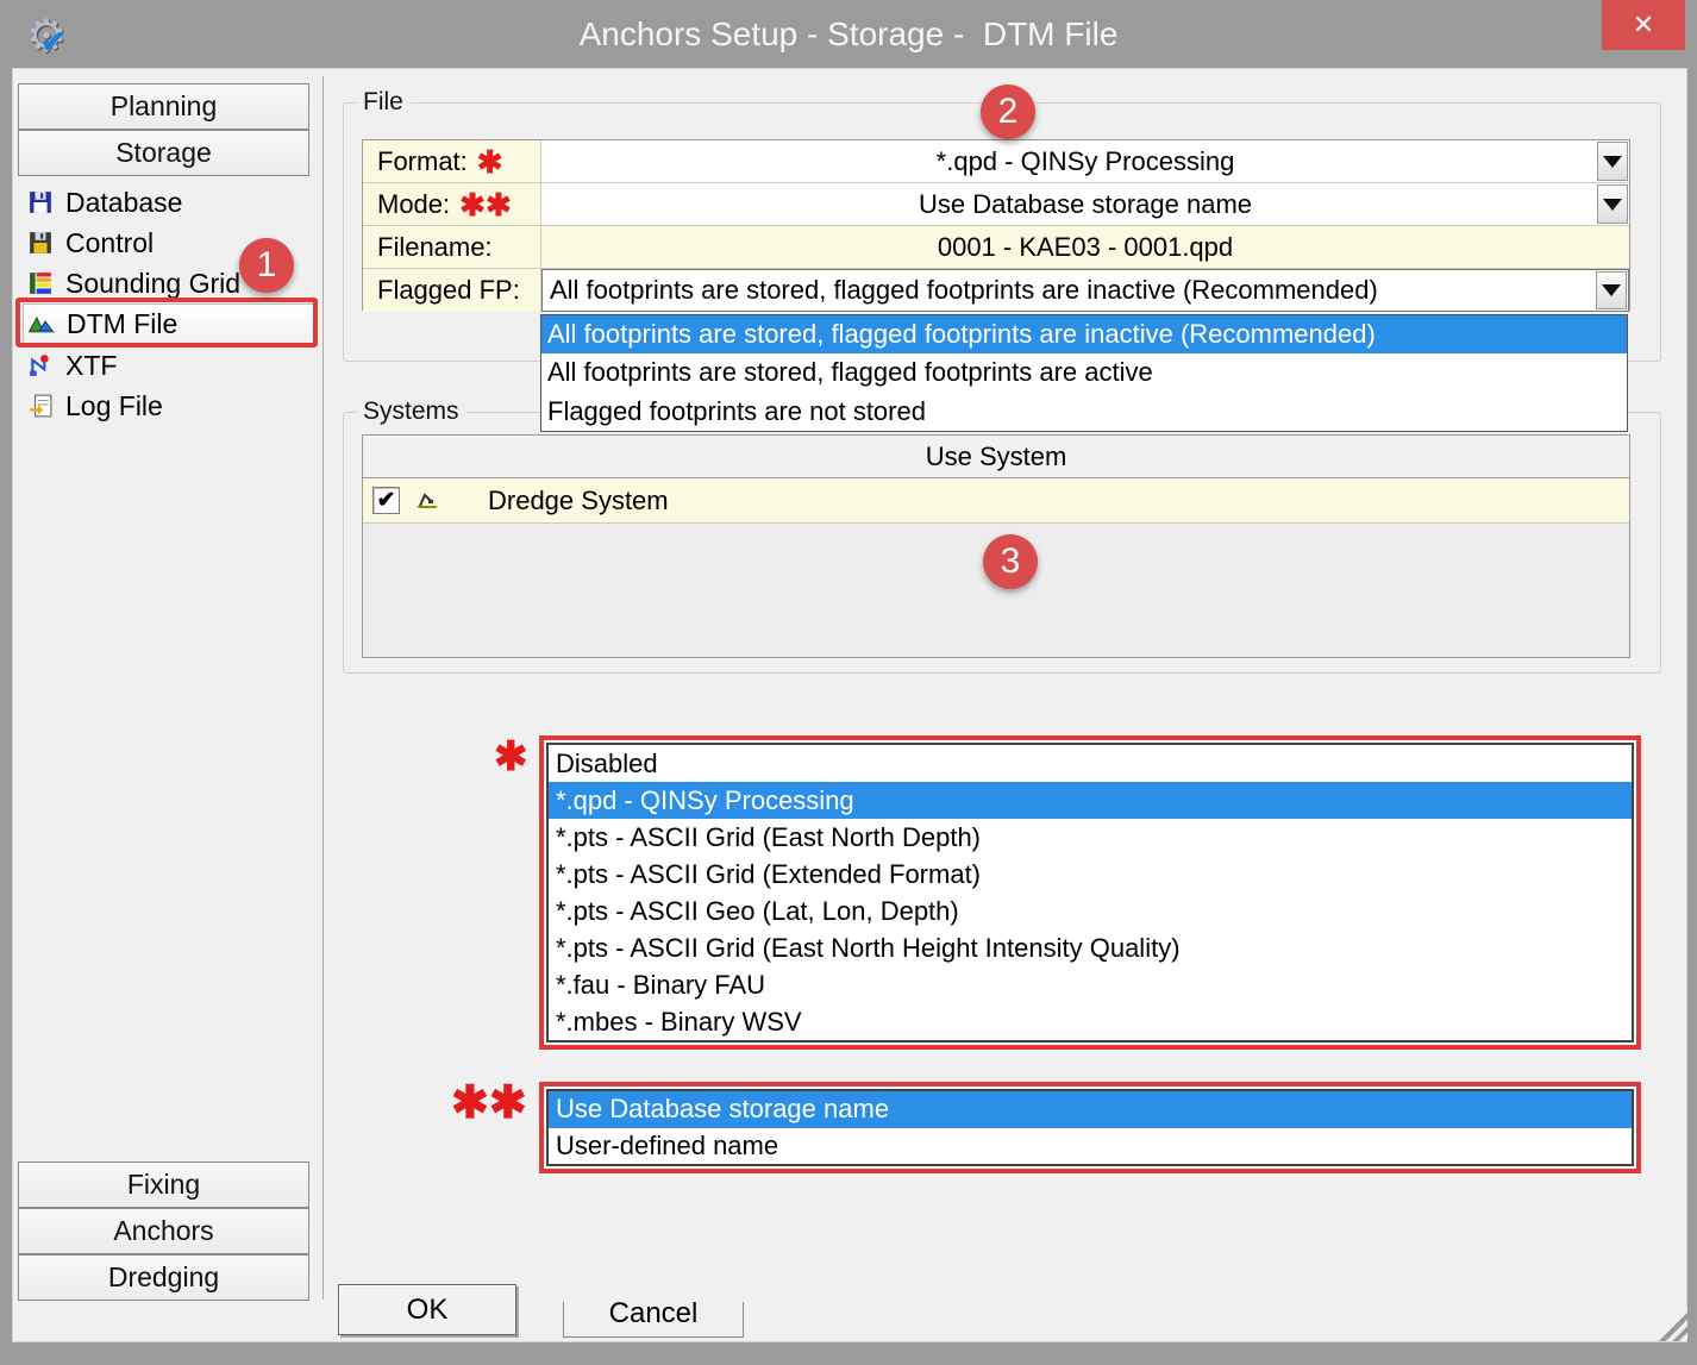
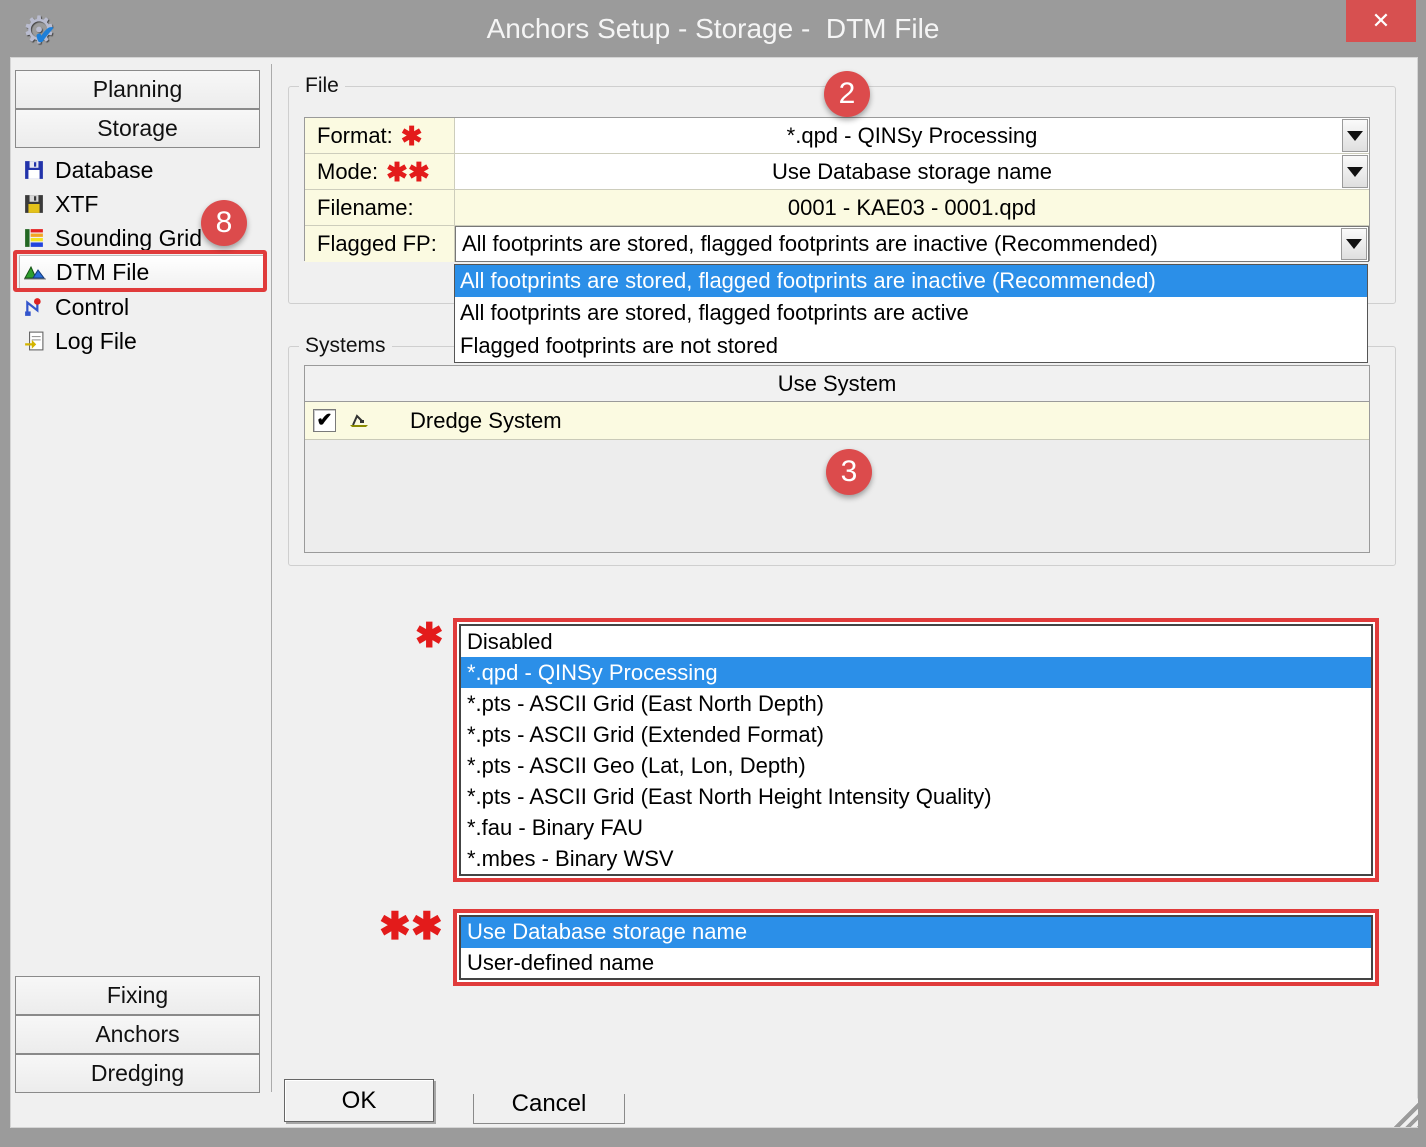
  ⚙
  ✔
  Anchors Setup - Storage - DTM File
  ✕
  Planning
  Storage
  Database
- Control
+ XTF
  Sounding Grid
  DTM File
- XTF
+ Control
  Log File
- 1
+ 8
  Fixing
  Anchors
  Dredging
  File
  Format:
  ✱
  *.qpd - QINSy Processing
  Mode:
  ✱✱
  Use Database storage name
  Filename:
  0001 - KAE03 - 0001.qpd
  Flagged FP:
  All footprints are stored, flagged footprints are inactive (Recommended)
  2
  All footprints are stored, flagged footprints are inactive (Recommended)
  All footprints are stored, flagged footprints are active
  Flagged footprints are not stored
  Systems
  Use System
  ✔
  Dredge System
  3
  ✱
  Disabled
  *.qpd - QINSy Processing
  *.pts - ASCII Grid (East North Depth)
  *.pts - ASCII Grid (Extended Format)
  *.pts - ASCII Geo (Lat, Lon, Depth)
  *.pts - ASCII Grid (East North Height Intensity Quality)
  *.fau - Binary FAU
  *.mbes - Binary WSV
  ✱✱
  Use Database storage name
  User-defined name
  OK
  Cancel
